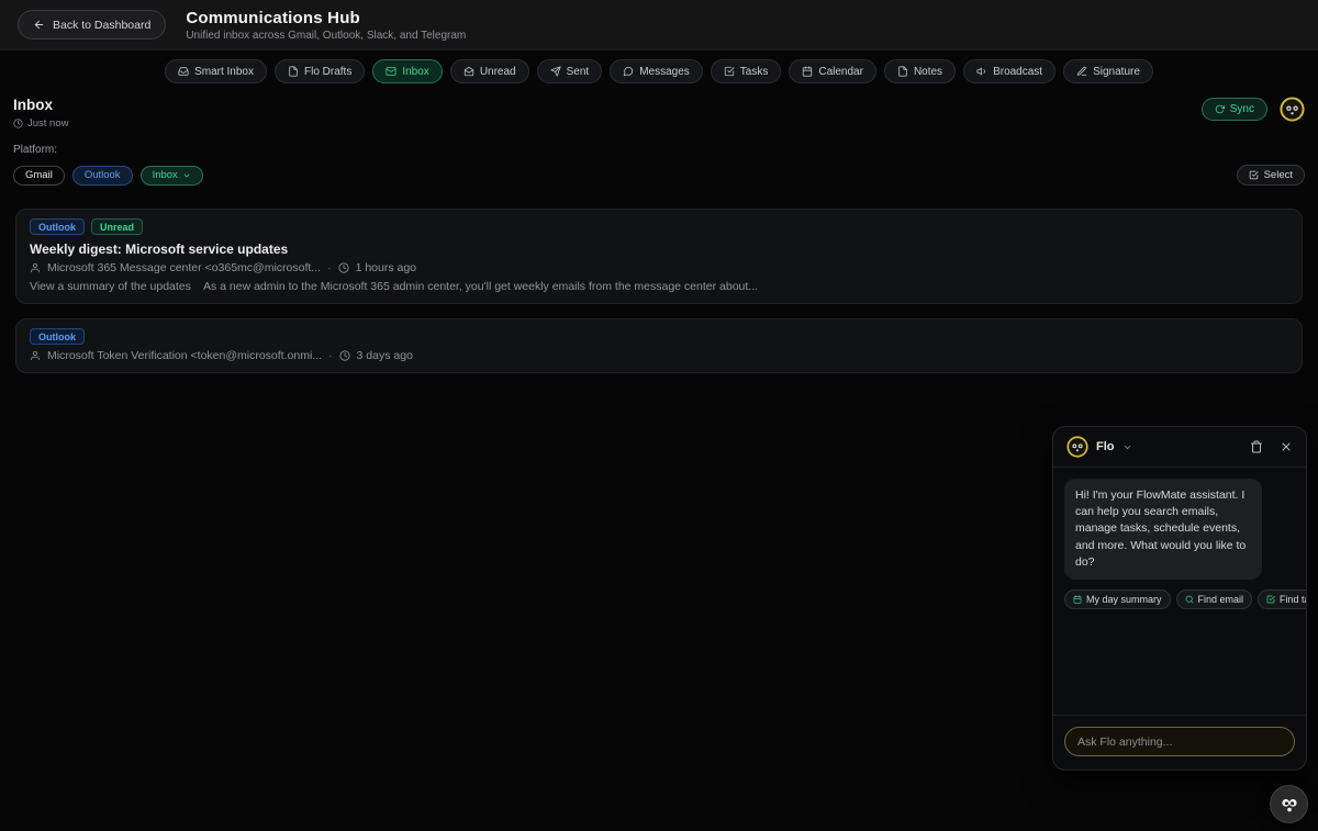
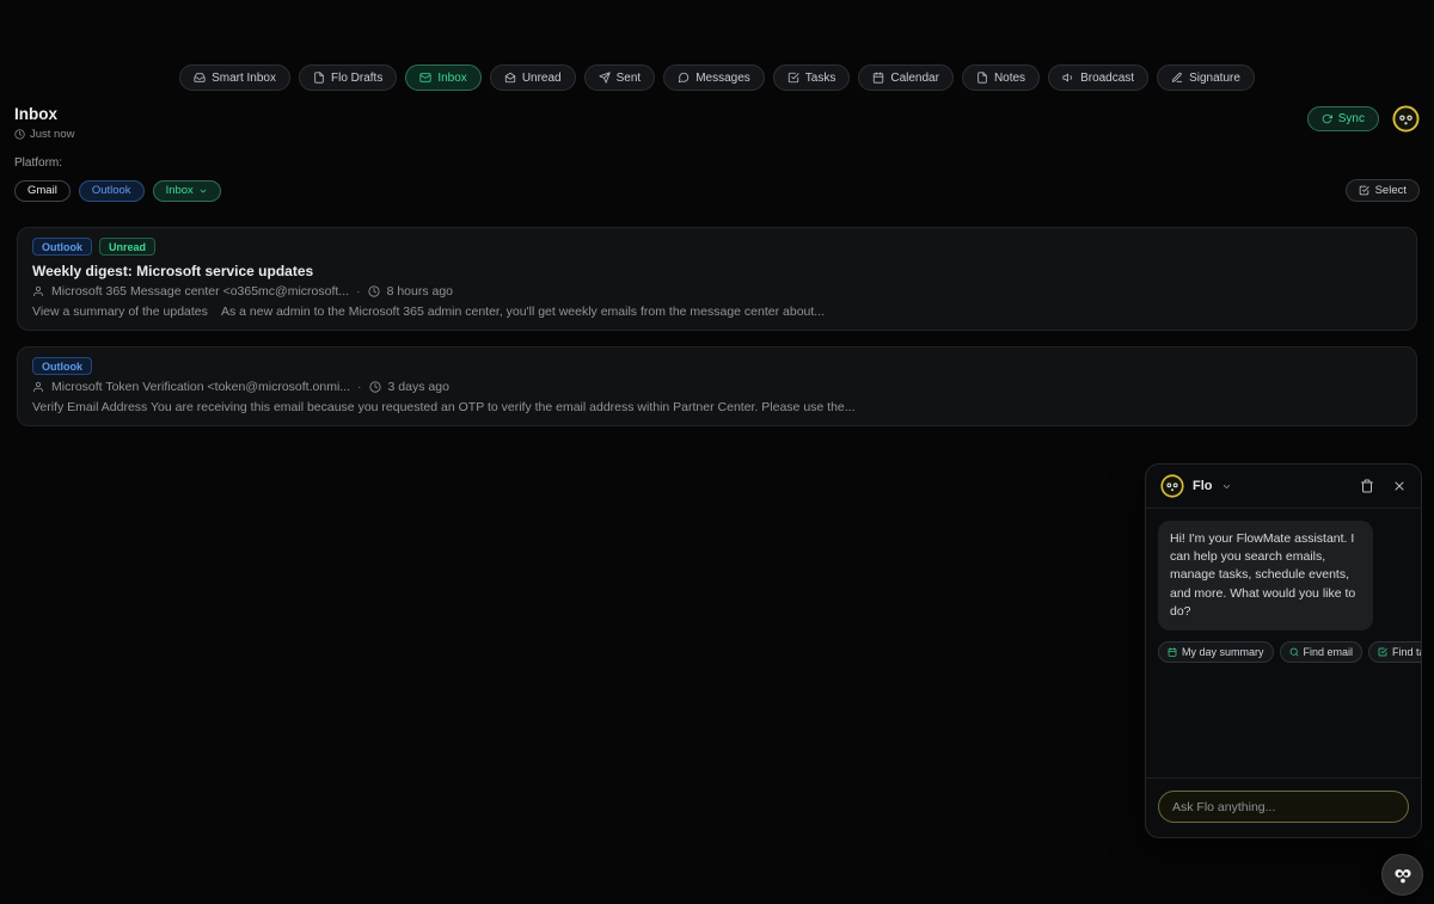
- Back to Dashboard
- Communications Hub
- Unified inbox across Gmail, Outlook, Slack, and Telegram
  Smart Inbox
  Flo Drafts
  Inbox
  Unread
  Sent
  Messages
  Tasks
  Calendar
  Notes
  Broadcast
  Signature
  Inbox
  Just now
  Sync
  Platform:
  Gmail
  Outlook
  Inbox
  Select
  Outlook
  Unread
  Weekly digest: Microsoft service updates
  Microsoft 365 Message center <o365mc@microsoft...
  ·
- 1 hours ago
+ 8 hours ago
  View a summary of the updates As a new admin to the Microsoft 365 admin center, you'll get weekly emails from the message center about...
  Outlook
  Microsoft Token Verification <token@microsoft.onmi...
  ·
  3 days ago
+ Verify Email Address You are receiving this email because you requested an OTP to verify the email address within Partner Center. Please use the...
  Flo
  Hi! I'm your FlowMate assistant. I can help you search emails, manage tasks, schedule events, and more. What would you like to do?
  My day summary
  Find email
  Ask Flo anything...
